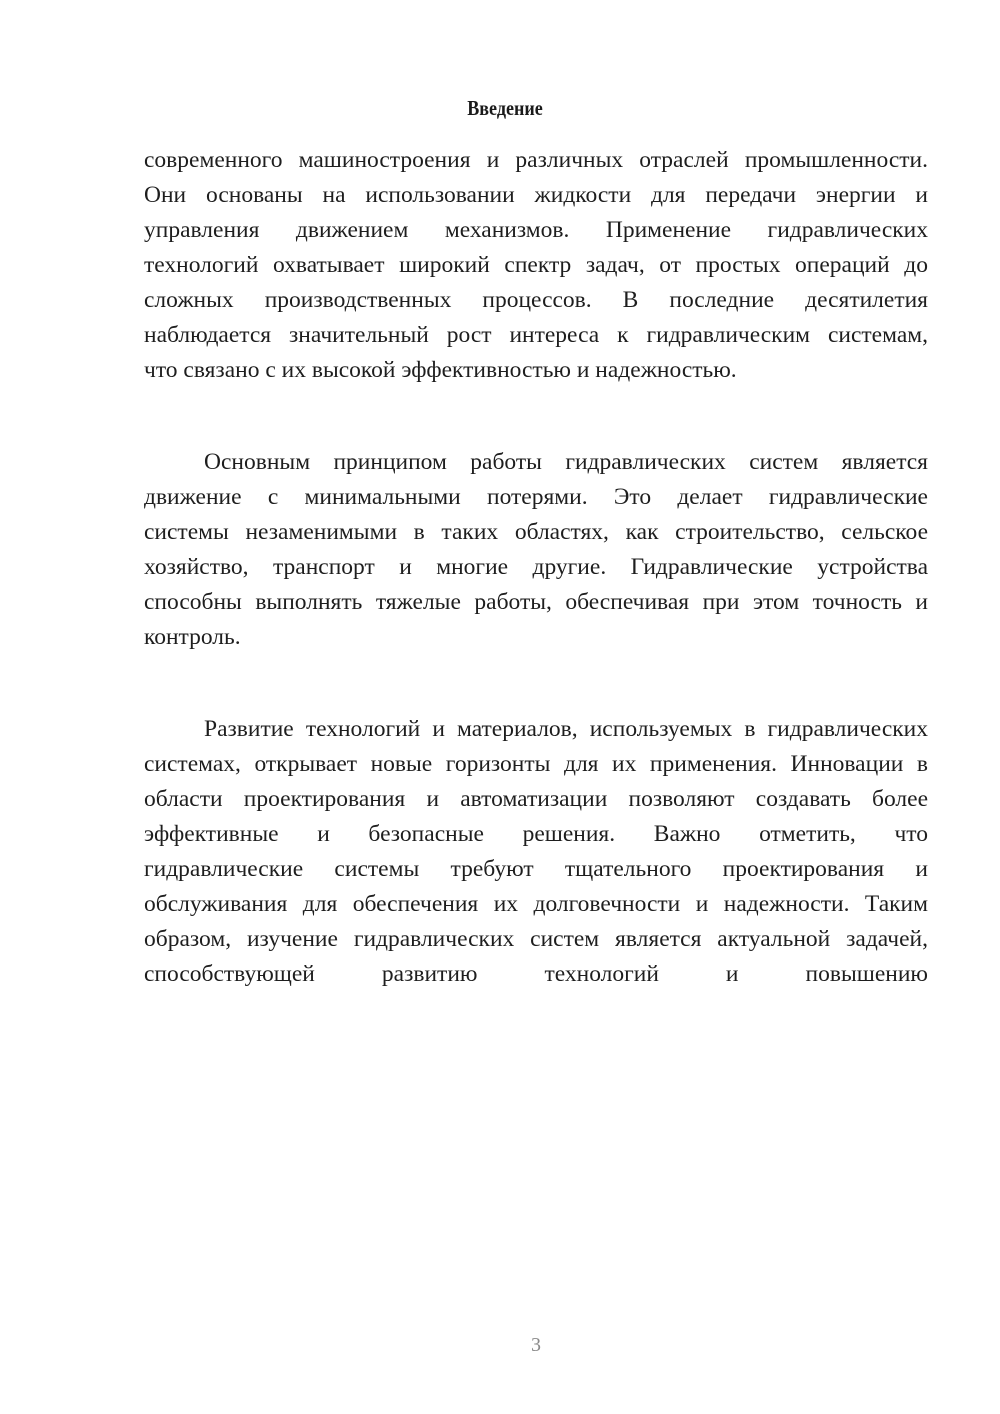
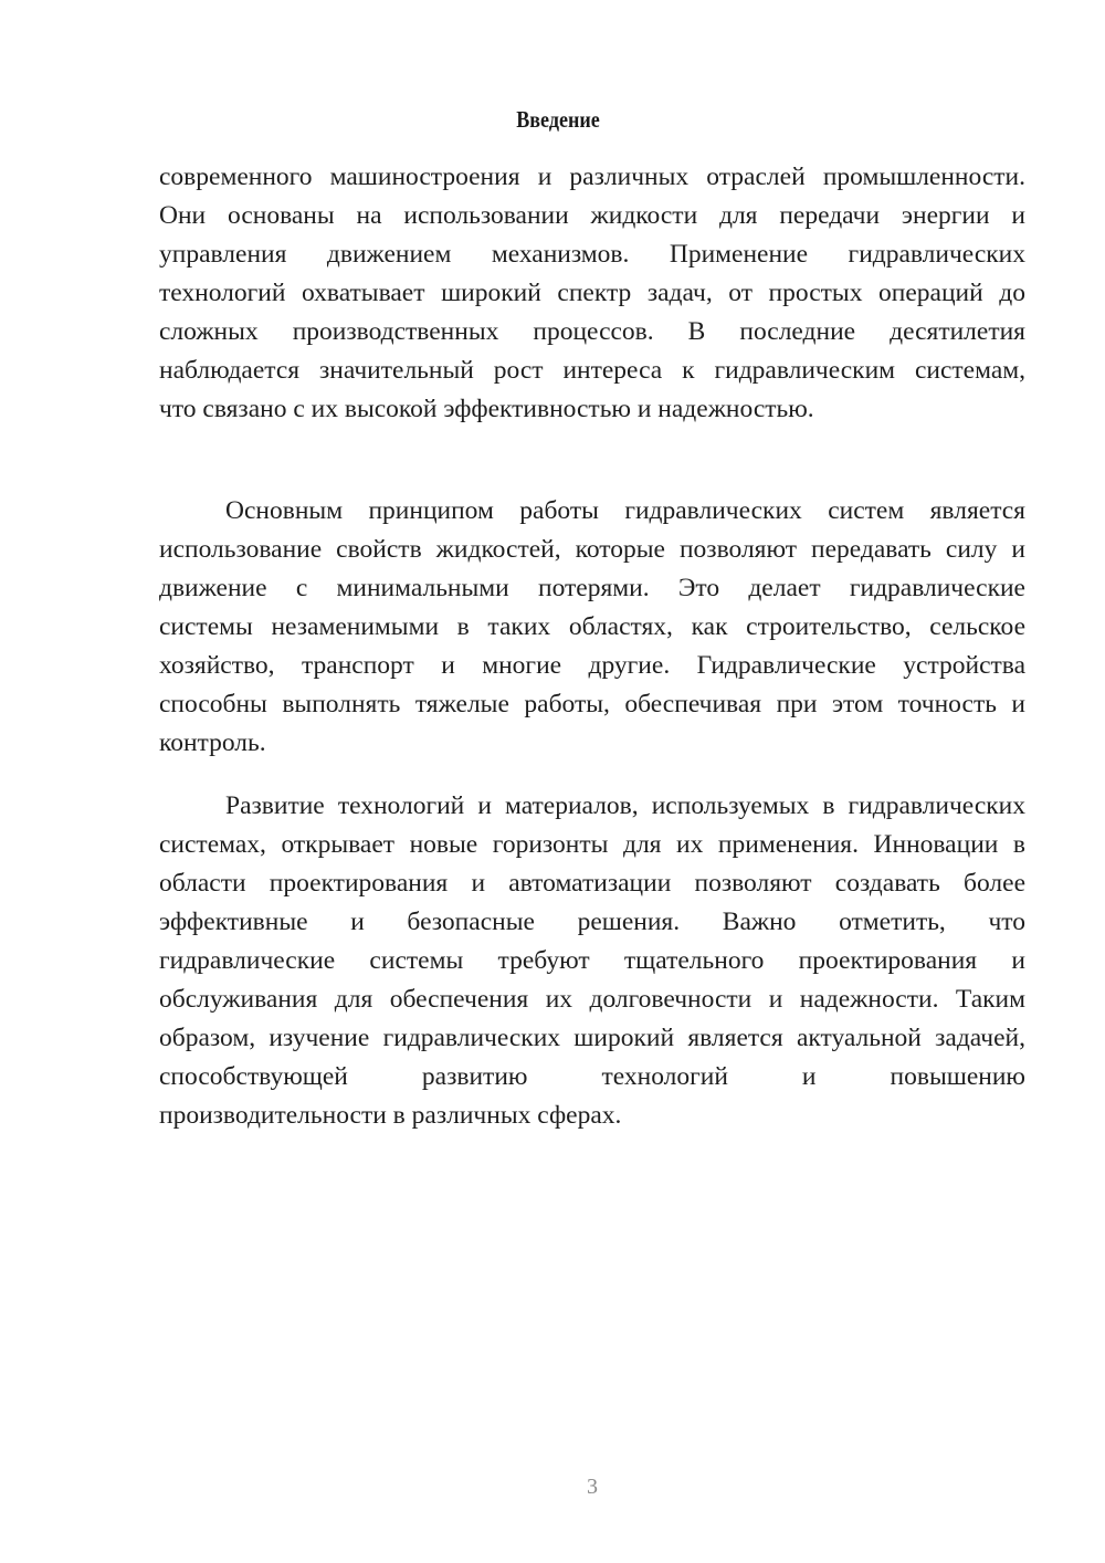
  Введение
  современного машиностроения и различных отраслей промышленности.
  Они основаны на использовании жидкости для передачи энергии и
  управления движением механизмов. Применение гидравлических
  технологий охватывает широкий спектр задач, от простых операций до
  сложных производственных процессов. В последние десятилетия
  наблюдается значительный рост интереса к гидравлическим системам,
  что связано с их высокой эффективностью и надежностью.
  Основным принципом работы гидравлических систем является
+ использование свойств жидкостей, которые позволяют передавать силу и
  движение с минимальными потерями. Это делает гидравлические
  системы незаменимыми в таких областях, как строительство, сельское
  хозяйство, транспорт и многие другие. Гидравлические устройства
  способны выполнять тяжелые работы, обеспечивая при этом точность и
  контроль.
  Развитие технологий и материалов, используемых в гидравлических
  системах, открывает новые горизонты для их применения. Инновации в
  области проектирования и автоматизации позволяют создавать более
  эффективные и безопасные решения. Важно отметить, что
  гидравлические системы требуют тщательного проектирования и
  обслуживания для обеспечения их долговечности и надежности. Таким
- образом, изучение гидравлических систем является актуальной задачей,
+ образом, изучение гидравлических широкий является актуальной задачей,
  способствующей развитию технологий и повышению
+ производительности в различных сферах.
  3
